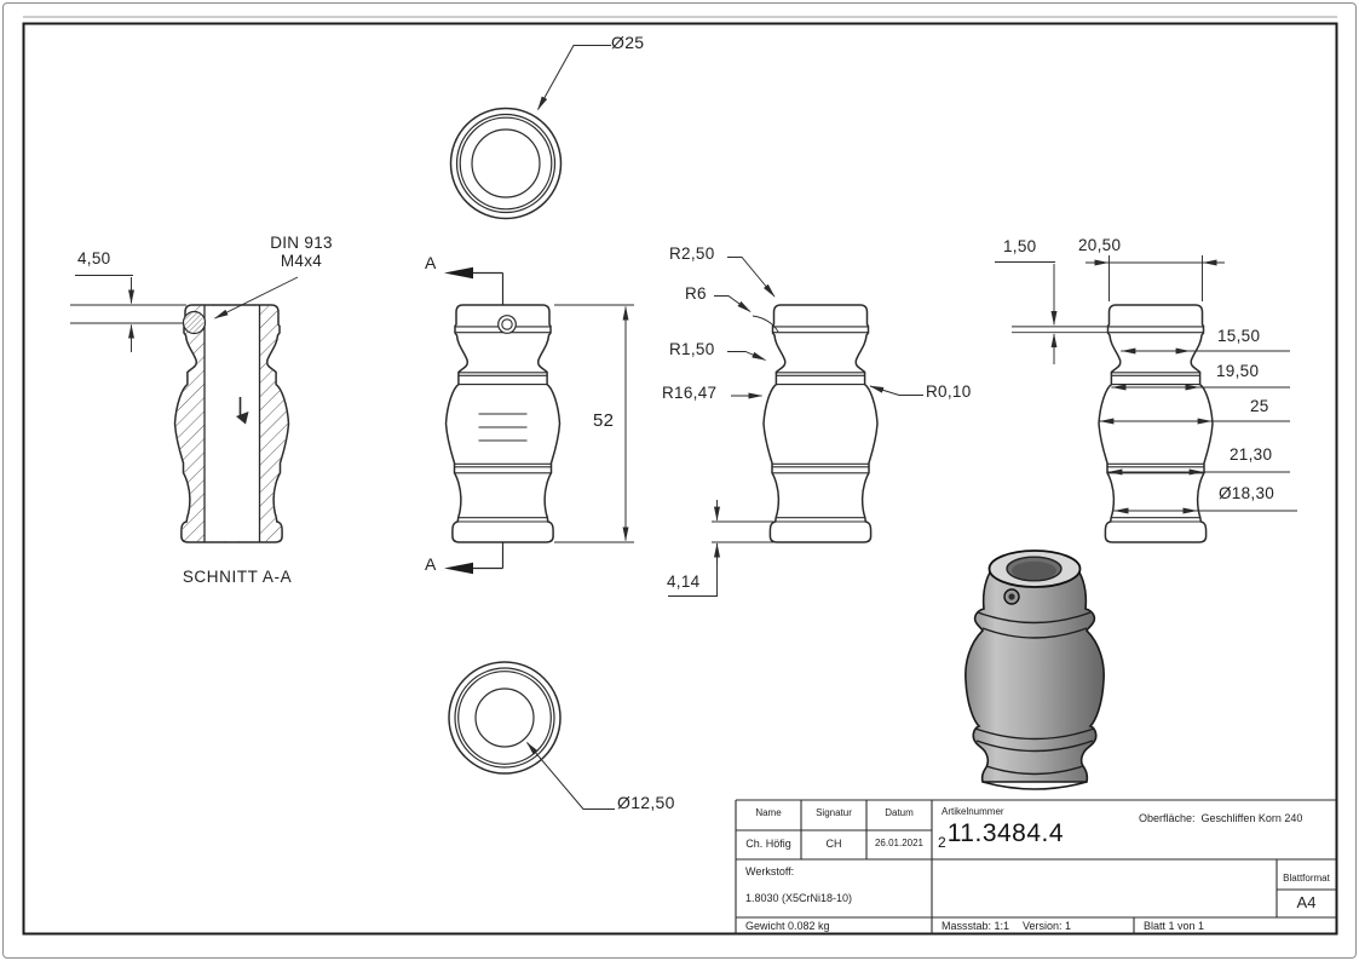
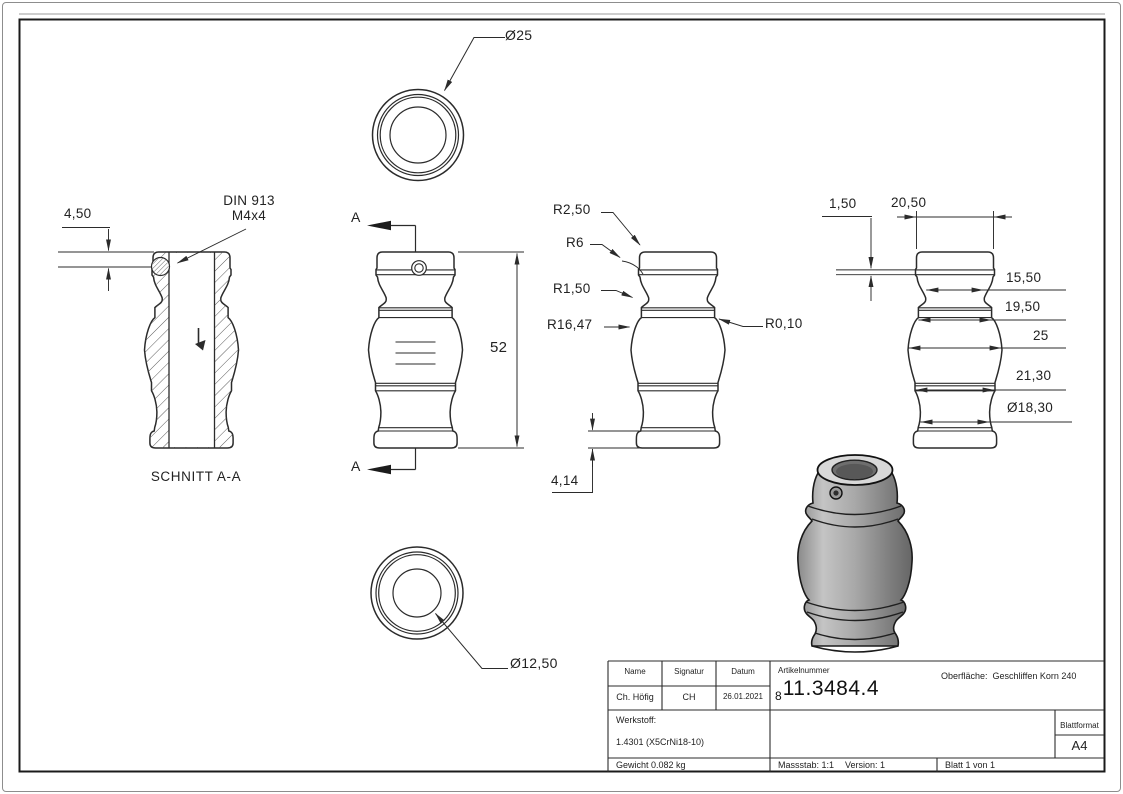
  Ø25
  DIN 913
  M4x4
  4,50
  SCHNITT A-A
  A
  A
  52
  R2,50
  R6
  R1,50
  R16,47
  R0,10
  4,14
  1,50
  20,50
  15,50
  19,50
  25
  21,30
  Ø18,30
  Ø12,50
  Name
  Signatur
  Datum
  Ch. Höfig
  CH
  26.01.2021
  Artikelnummer
- 2
+ 8
  11.3484.4
  Oberfläche: Geschliffen Korn 240
  Werkstoff:
- 1.8030 (X5CrNi18-10)
+ 1.4301 (X5CrNi18-10)
  Blattformat
  A4
  Gewicht 0.082 kg
  Massstab: 1:1
  Version: 1
  Blatt 1 von 1
